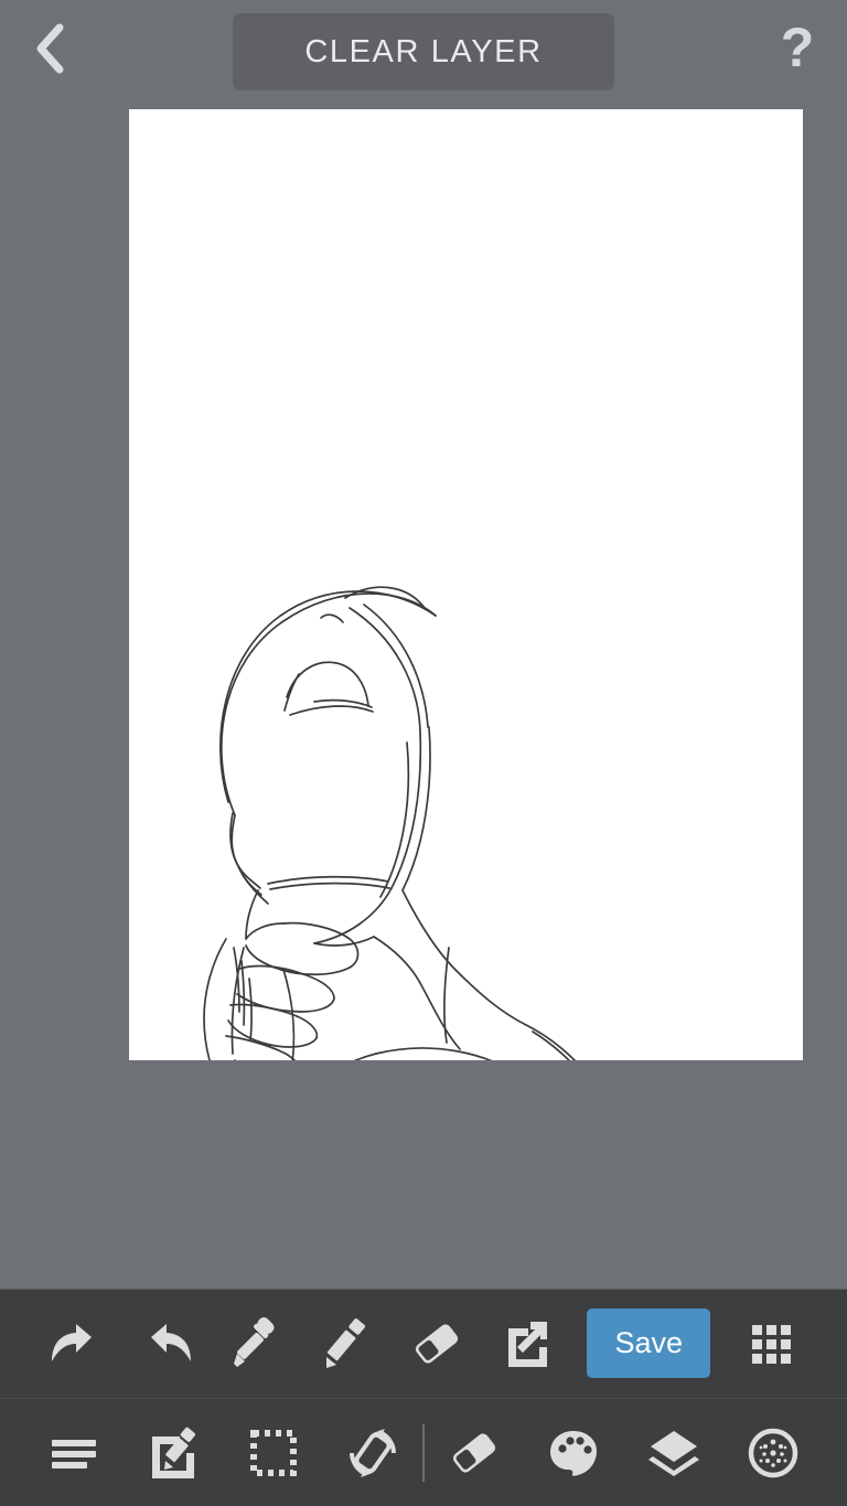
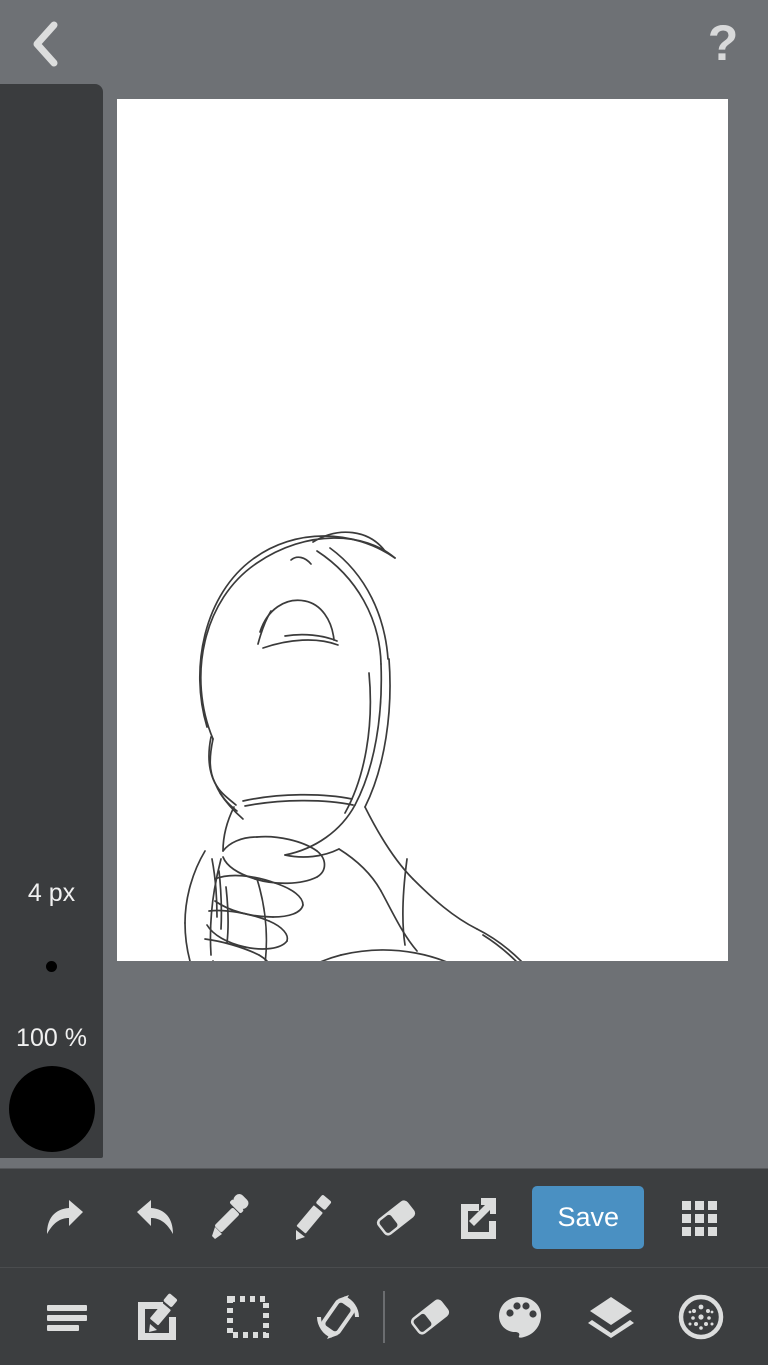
- CLEAR LAYER
  ?
+ 4 px
+ 100 %
  Save
